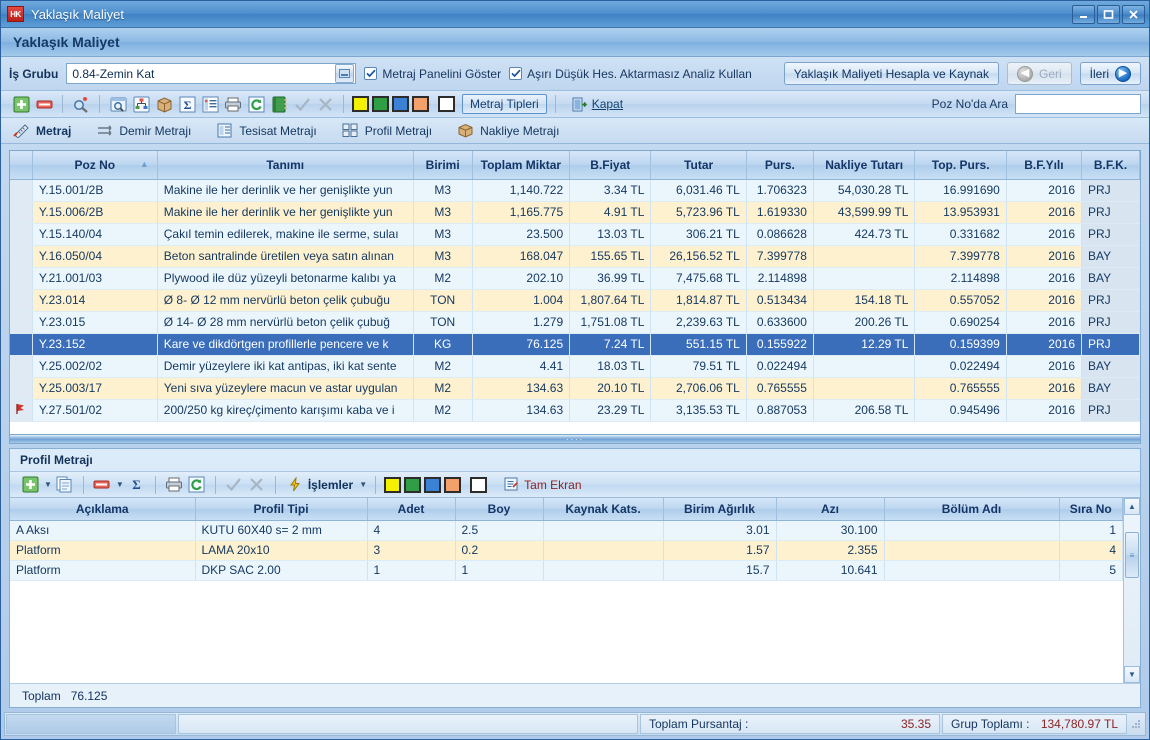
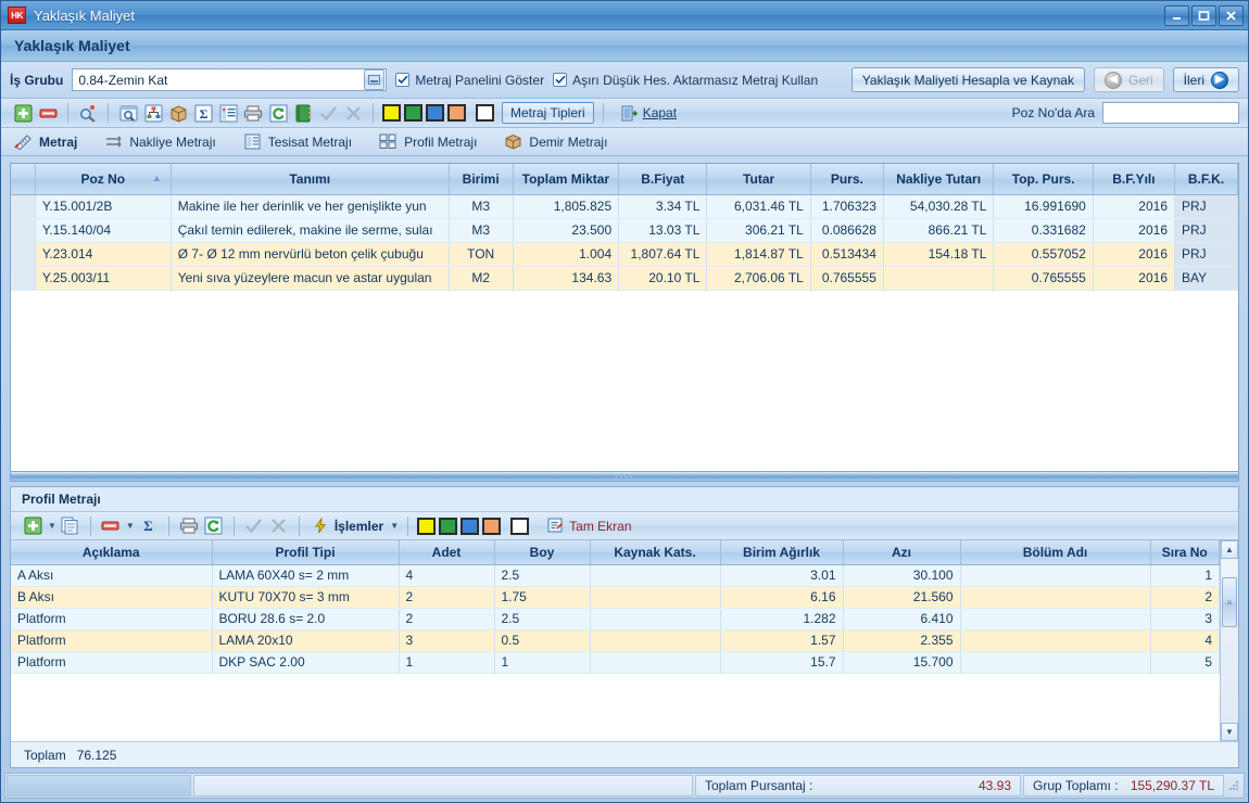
  HK
  Yaklaşık Maliyet
  Yaklaşık Maliyet
  İş Grubu
  0.84-Zemin Kat
  Metraj Panelini Göster
- Aşırı Düşük Hes. Aktarmasız Analiz Kullan
+ Aşırı Düşük Hes. Aktarmasız Metraj Kullan
  Yaklaşık Maliyeti Hesapla ve Kaynak
  ◀
  Geri
  İleri
  ▶
  Σ
  Metraj Tipleri
  Kapat
  Poz No'da Ara
  Metraj
- Demir Metrajı
+ Nakliye Metrajı
  Tesisat Metrajı
  Profil Metrajı
- Nakliye Metrajı
+ Demir Metrajı
  	Poz No ▲	Tanımı	Birimi	Toplam Miktar	B.Fiyat	Tutar	Purs.	Nakliye Tutarı	Top. Purs.	B.F.Yılı	B.F.K.
- 	Y.15.001/2B	Makine ile her derinlik ve her genişlikte yun	M3	1,140.722	3.34 TL	6,031.46 TL	1.706323	54,030.28 TL	16.991690	2016	PRJ
+ 	Y.15.001/2B	Makine ile her derinlik ve her genişlikte yun	M3	1,805.825	3.34 TL	6,031.46 TL	1.706323	54,030.28 TL	16.991690	2016	PRJ
- 	Y.15.006/2B	Makine ile her derinlik ve her genişlikte yun	M3	1,165.775	4.91 TL	5,723.96 TL	1.619330	43,599.99 TL	13.953931	2016	PRJ
- 	Y.15.140/04	Çakıl temin edilerek, makine ile serme, sulaı	M3	23.500	13.03 TL	306.21 TL	0.086628	424.73 TL	0.331682	2016	PRJ
+ 	Y.15.140/04	Çakıl temin edilerek, makine ile serme, sulaı	M3	23.500	13.03 TL	306.21 TL	0.086628	866.21 TL	0.331682	2016	PRJ
- 	Y.16.050/04	Beton santralinde üretilen veya satın alınan	M3	168.047	155.65 TL	26,156.52 TL	7.399778		7.399778	2016	BAY
- 	Y.21.001/03	Plywood ile düz yüzeyli betonarme kalıbı ya	M2	202.10	36.99 TL	7,475.68 TL	2.114898		2.114898	2016	BAY
- 	Y.23.014	Ø 8- Ø 12 mm nervürlü beton çelik çubuğu	TON	1.004	1,807.64 TL	1,814.87 TL	0.513434	154.18 TL	0.557052	2016	PRJ
+ 	Y.23.014	Ø 7- Ø 12 mm nervürlü beton çelik çubuğu	TON	1.004	1,807.64 TL	1,814.87 TL	0.513434	154.18 TL	0.557052	2016	PRJ
- 	Y.23.015	Ø 14- Ø 28 mm nervürlü beton çelik çubuğ	TON	1.279	1,751.08 TL	2,239.63 TL	0.633600	200.26 TL	0.690254	2016	PRJ
- 	Y.23.152	Kare ve dikdörtgen profillerle pencere ve k	KG	76.125	7.24 TL	551.15 TL	0.155922	12.29 TL	0.159399	2016	PRJ
- 	Y.25.002/02	Demir yüzeylere iki kat antipas, iki kat sente	M2	4.41	18.03 TL	79.51 TL	0.022494		0.022494	2016	BAY
- 	Y.25.003/17	Yeni sıva yüzeylere macun ve astar uygulan	M2	134.63	20.10 TL	2,706.06 TL	0.765555		0.765555	2016	BAY
+ 	Y.25.003/11	Yeni sıva yüzeylere macun ve astar uygulan	M2	134.63	20.10 TL	2,706.06 TL	0.765555		0.765555	2016	BAY
- 	Y.27.501/02	200/250 kg kireç/çimento karışımı kaba ve i	M2	134.63	23.29 TL	3,135.53 TL	0.887053	206.58 TL	0.945496	2016	PRJ
  ∙∙∙∙
  Profil Metrajı
  ▼
  ▼
  Σ
  İşlemler
  ▼
  Tam Ekran
  Açıklama	Profil Tipi	Adet	Boy	Kaynak Kats.	Birim Ağırlık	Azı	Bölüm Adı	Sıra No
- A Aksı	KUTU 60X40 s= 2 mm	4	2.5		3.01	30.100		1
+ A Aksı	LAMA 60X40 s= 2 mm	4	2.5		3.01	30.100		1
+ B Aksı	KUTU 70X70 s= 3 mm	2	1.75		6.16	21.560		2
+ Platform	BORU 28.6 s= 2.0	2	2.5		1.282	6.410		3
- Platform	LAMA 20x10	3	0.2		1.57	2.355		4
+ Platform	LAMA 20x10	3	0.5		1.57	2.355		4
- Platform	DKP SAC 2.00	1	1		15.7	10.641		5
+ Platform	DKP SAC 2.00	1	1		15.7	15.700		5
  ▲
  ≡
  ▼
  Toplam
  76.125
  Toplam Pursantaj :
- 35.35
+ 43.93
  Grup Toplamı :
- 134,780.97 TL
+ 155,290.37 TL
